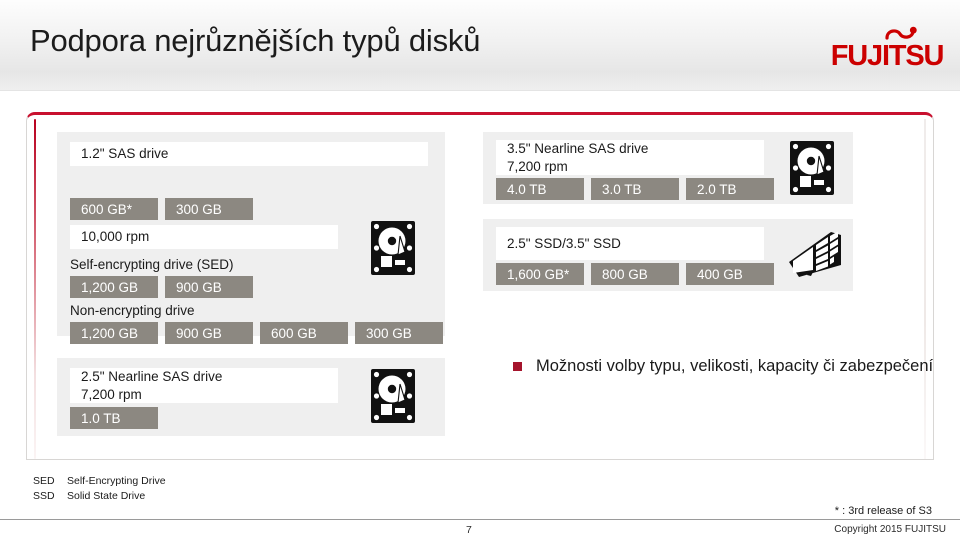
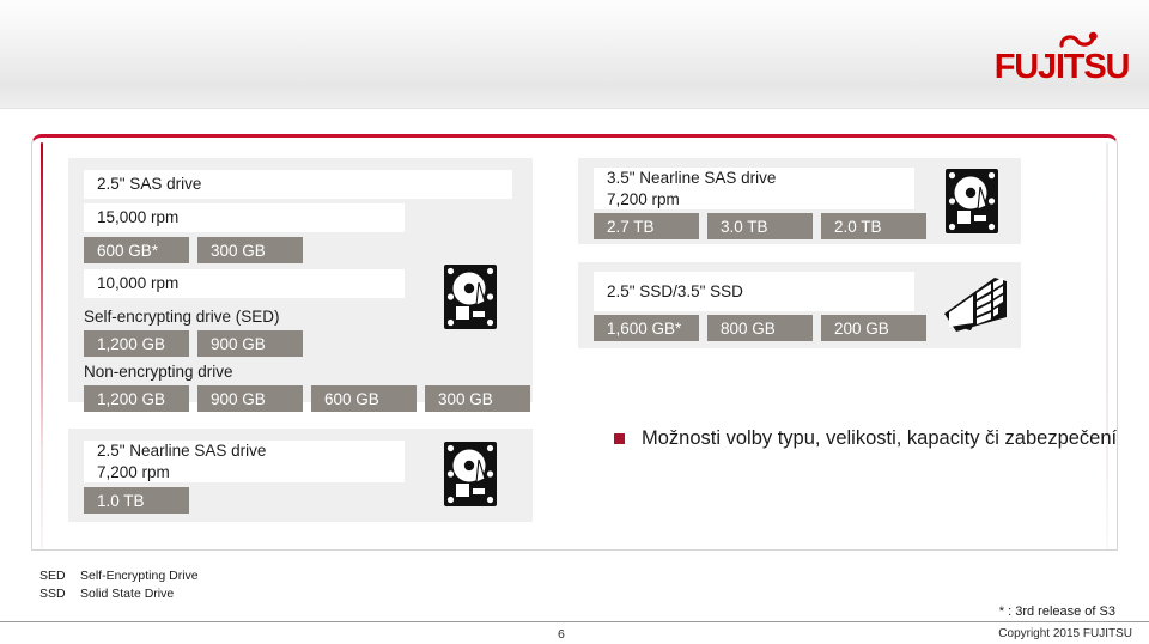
- Podpora nejrůznějších typů disků
  FUJITSU
- 1.2" SAS drive
+ 2.5" SAS drive
+ 15,000 rpm
  600 GB*
  300 GB
  10,000 rpm
  Self-encrypting drive (SED)
  1,200 GB
  900 GB
  Non-encrypting drive
  1,200 GB
  900 GB
  600 GB
  300 GB
  2.5" Nearline SAS drive
  7,200 rpm
  1.0 TB
  3.5" Nearline SAS drive
  7,200 rpm
- 4.0 TB
+ 2.7 TB
  3.0 TB
  2.0 TB
  2.5" SSD/3.5" SSD
  1,600 GB*
  800 GB
- 400 GB
+ 200 GB
  Možnosti volby typu, velikosti, kapacity či zabezpečení
  SED
  Self-Encrypting Drive
  SSD
  Solid State Drive
  * : 3rd release of S3
- 7
+ 6
  Copyright 2015 FUJITSU
